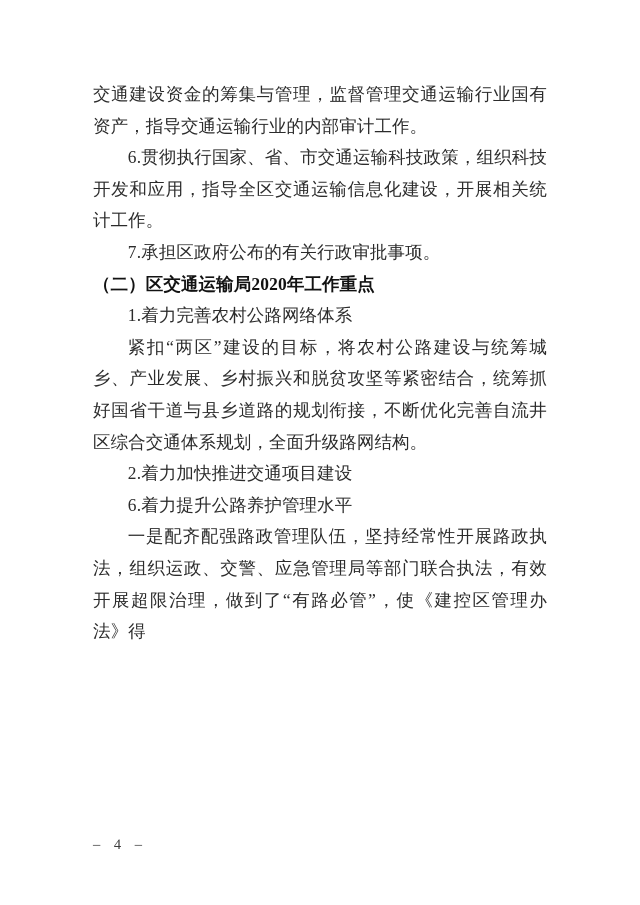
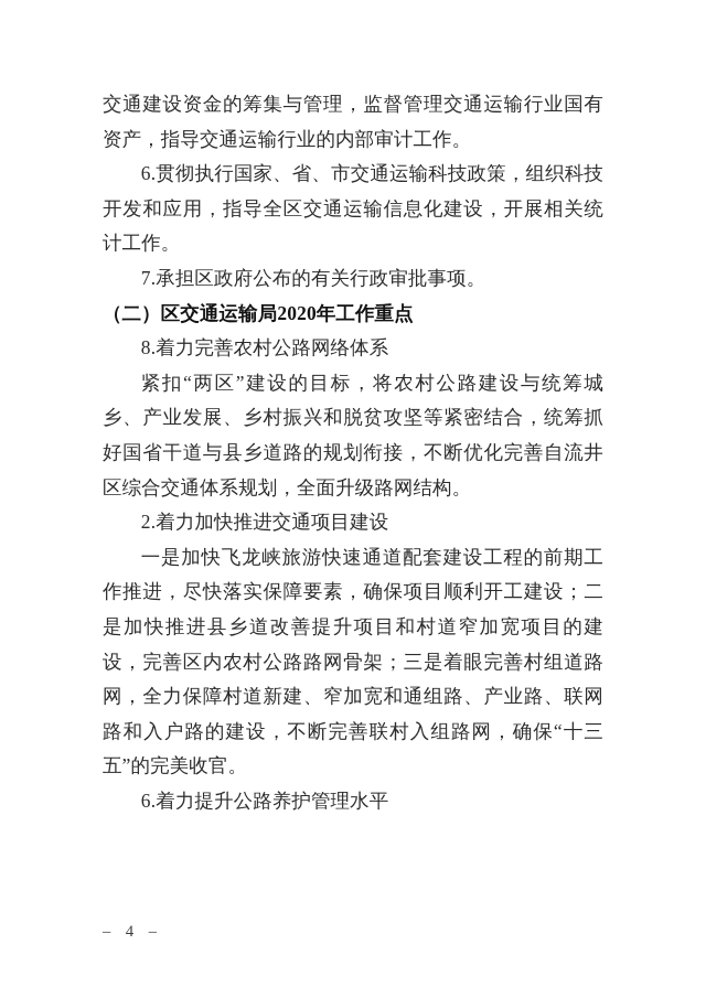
  交通建设资金的筹集与管理，监督管理交通运输行业国有资产，指导交通运输行业的内部审计工作。
  6.贯彻执行国家、省、市交通运输科技政策，组织科技开发和应用，指导全区交通运输信息化建设，开展相关统计工作。
  7.承担区政府公布的有关行政审批事项。
  （二）区交通运输局2020年工作重点
- 1.着力完善农村公路网络体系
+ 8.着力完善农村公路网络体系
  紧扣“两区”建设的目标，将农村公路建设与统筹城乡、产业发展、乡村振兴和脱贫攻坚等紧密结合，统筹抓好国省干道与县乡道路的规划衔接，不断优化完善自流井区综合交通体系规划，全面升级路网结构。
  2.着力加快推进交通项目建设
+ 一是加快飞龙峡旅游快速通道配套建设工程的前期工作推进，尽快落实保障要素，确保项目顺利开工建设；二是加快推进县乡道改善提升项目和村道窄加宽项目的建设，完善区内农村公路路网骨架；三是着眼完善村组道路网，全力保障村道新建、窄加宽和通组路、产业路、联网路和入户路的建设，不断完善联村入组路网，确保“十三五”的完美收官。
  6.着力提升公路养护管理水平
- 一是配齐配强路政管理队伍，坚持经常性开展路政执法，组织运政、交警、应急管理局等部门联合执法，有效开展超限治理，做到了“有路必管”，使《建控区管理办法》得
  – 4 –
